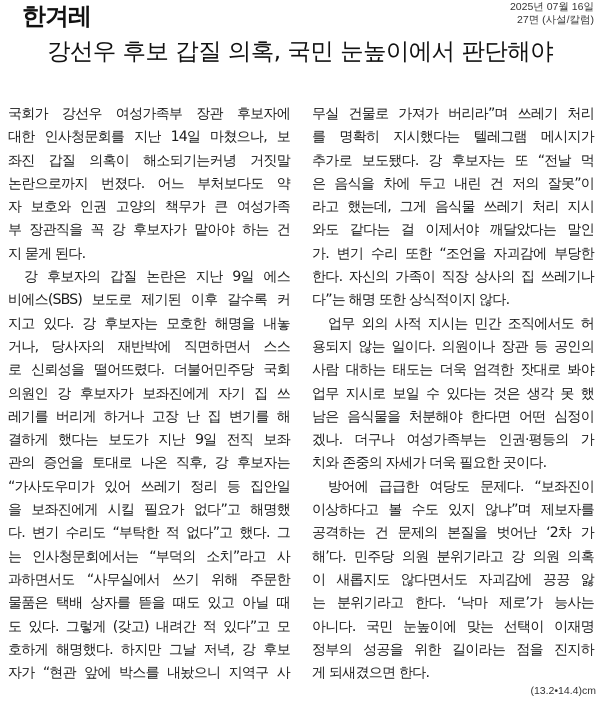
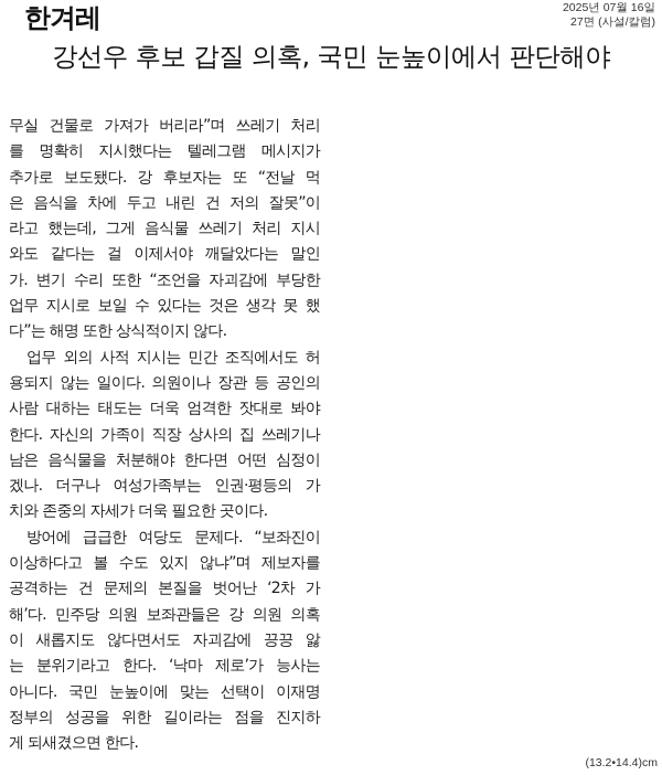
  한겨레
  2025년 07월 16일
  27면 (사설/칼럼)
  강선우 후보 갑질 의혹, 국민 눈높이에서 판단해야
- 국회가 강선우 여성가족부 장관 후보자에
- 대한 인사청문회를 지난 14일 마쳤으나, 보
- 좌진 갑질 의혹이 해소되기는커녕 거짓말
- 논란으로까지 번졌다. 어느 부처보다도 약
- 자 보호와 인권 고양의 책무가 큰 여성가족
- 부 장관직을 꼭 강 후보자가 맡아야 하는 건
- 지 묻게 된다.
- 강 후보자의 갑질 논란은 지난 9일 에스
- 비에스(SBS) 보도로 제기된 이후 갈수록 커
- 지고 있다. 강 후보자는 모호한 해명을 내놓
- 거나, 당사자의 재반박에 직면하면서 스스
- 로 신뢰성을 떨어뜨렸다. 더불어민주당 국회
- 의원인 강 후보자가 보좌진에게 자기 집 쓰
- 레기를 버리게 하거나 고장 난 집 변기를 해
- 결하게 했다는 보도가 지난 9일 전직 보좌
- 관의 증언을 토대로 나온 직후, 강 후보자는
- “가사도우미가 있어 쓰레기 정리 등 집안일
- 을 보좌진에게 시킬 필요가 없다”고 해명했
- 다. 변기 수리도 “부탁한 적 없다”고 했다. 그
- 는 인사청문회에서는 “부덕의 소치”라고 사
- 과하면서도 “사무실에서 쓰기 위해 주문한
- 물품은 택배 상자를 뜯을 때도 있고 아닐 때
- 도 있다. 그렇게 (갖고) 내려간 적 있다”고 모
- 호하게 해명했다. 하지만 그날 저녁, 강 후보
- 자가 “현관 앞에 박스를 내놨으니 지역구 사
  무실 건물로 가져가 버리라”며 쓰레기 처리
  를 명확히 지시했다는 텔레그램 메시지가
  추가로 보도됐다. 강 후보자는 또 “전날 먹
  은 음식을 차에 두고 내린 건 저의 잘못”이
  라고 했는데, 그게 음식물 쓰레기 처리 지시
  와도 같다는 걸 이제서야 깨달았다는 말인
  가. 변기 수리 또한 “조언을 자괴감에 부당한
- 한다. 자신의 가족이 직장 상사의 집 쓰레기나
+ 업무 지시로 보일 수 있다는 것은 생각 못 했
  다”는 해명 또한 상식적이지 않다.
  업무 외의 사적 지시는 민간 조직에서도 허
  용되지 않는 일이다. 의원이나 장관 등 공인의
  사람 대하는 태도는 더욱 엄격한 잣대로 봐야
- 업무 지시로 보일 수 있다는 것은 생각 못 했
+ 한다. 자신의 가족이 직장 상사의 집 쓰레기나
  남은 음식물을 처분해야 한다면 어떤 심정이
  겠나. 더구나 여성가족부는 인권·평등의 가
  치와 존중의 자세가 더욱 필요한 곳이다.
  방어에 급급한 여당도 문제다. “보좌진이
  이상하다고 볼 수도 있지 않냐”며 제보자를
  공격하는 건 문제의 본질을 벗어난 ‘2차 가
- 해’다. 민주당 의원 분위기라고 강 의원 의혹
+ 해’다. 민주당 의원 보좌관들은 강 의원 의혹
  이 새롭지도 않다면서도 자괴감에 끙끙 앓
  는 분위기라고 한다. ‘낙마 제로’가 능사는
  아니다. 국민 눈높이에 맞는 선택이 이재명
  정부의 성공을 위한 길이라는 점을 진지하
  게 되새겼으면 한다.
  (13.2•14.4)cm
